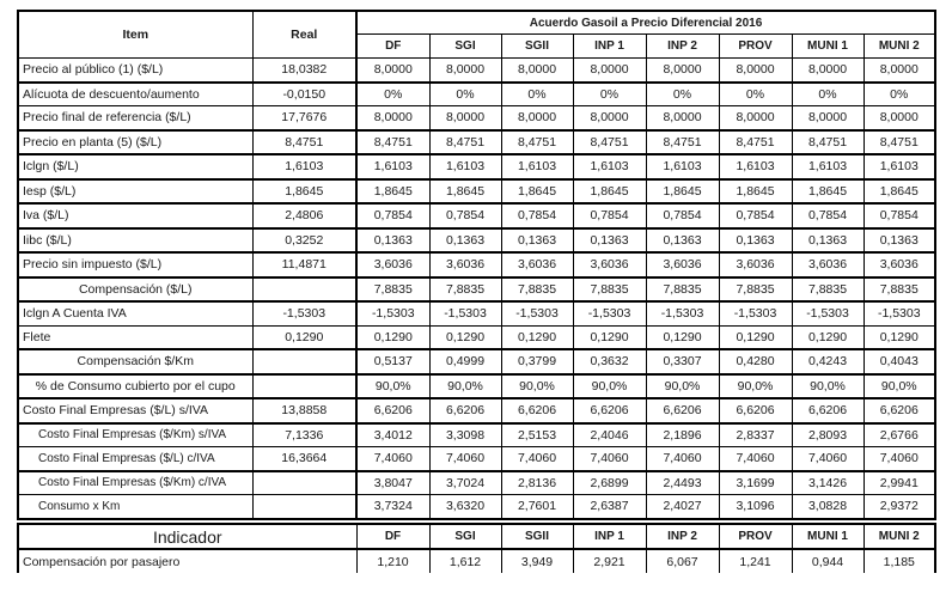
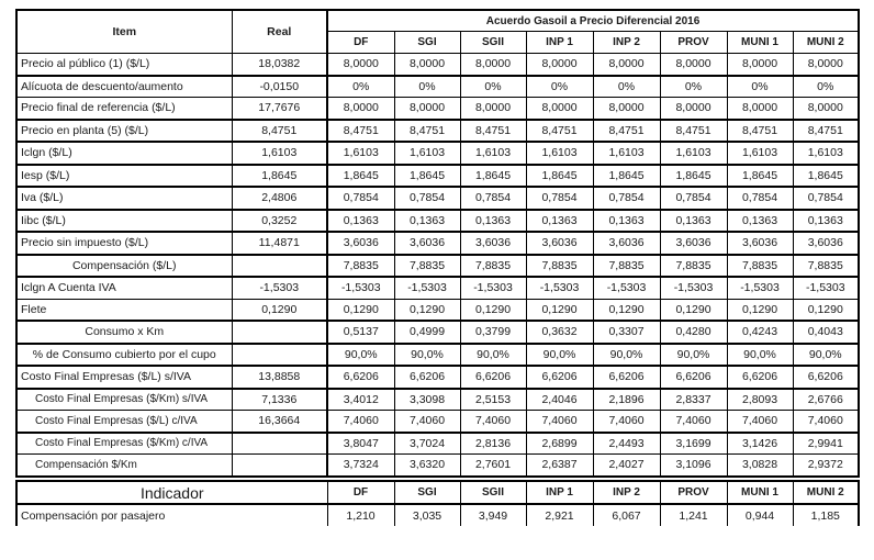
  Item	Real	Acuerdo Gasoil a Precio Diferencial 2016
  DF	SGI	SGII	INP 1	INP 2	PROV	MUNI 1	MUNI 2
  Precio al público (1) ($/L)	18,0382	8,0000	8,0000	8,0000	8,0000	8,0000	8,0000	8,0000	8,0000
  Alícuota de descuento/aumento	-0,0150	0%	0%	0%	0%	0%	0%	0%	0%
  Precio final de referencia ($/L)	17,7676	8,0000	8,0000	8,0000	8,0000	8,0000	8,0000	8,0000	8,0000
  Precio en planta (5) ($/L)	8,4751	8,4751	8,4751	8,4751	8,4751	8,4751	8,4751	8,4751	8,4751
  Iclgn ($/L)	1,6103	1,6103	1,6103	1,6103	1,6103	1,6103	1,6103	1,6103	1,6103
  Iesp ($/L)	1,8645	1,8645	1,8645	1,8645	1,8645	1,8645	1,8645	1,8645	1,8645
  Iva ($/L)	2,4806	0,7854	0,7854	0,7854	0,7854	0,7854	0,7854	0,7854	0,7854
  Iibc ($/L)	0,3252	0,1363	0,1363	0,1363	0,1363	0,1363	0,1363	0,1363	0,1363
  Precio sin impuesto ($/L)	11,4871	3,6036	3,6036	3,6036	3,6036	3,6036	3,6036	3,6036	3,6036
  Compensación ($/L)		7,8835	7,8835	7,8835	7,8835	7,8835	7,8835	7,8835	7,8835
  Iclgn A Cuenta IVA	-1,5303	-1,5303	-1,5303	-1,5303	-1,5303	-1,5303	-1,5303	-1,5303	-1,5303
  Flete	0,1290	0,1290	0,1290	0,1290	0,1290	0,1290	0,1290	0,1290	0,1290
- Compensación $/Km		0,5137	0,4999	0,3799	0,3632	0,3307	0,4280	0,4243	0,4043
+ Consumo x Km		0,5137	0,4999	0,3799	0,3632	0,3307	0,4280	0,4243	0,4043
  % de Consumo cubierto por el cupo		90,0%	90,0%	90,0%	90,0%	90,0%	90,0%	90,0%	90,0%
  Costo Final Empresas ($/L) s/IVA	13,8858	6,6206	6,6206	6,6206	6,6206	6,6206	6,6206	6,6206	6,6206
  Costo Final Empresas ($/Km) s/IVA	7,1336	3,4012	3,3098	2,5153	2,4046	2,1896	2,8337	2,8093	2,6766
  Costo Final Empresas ($/L) c/IVA	16,3664	7,4060	7,4060	7,4060	7,4060	7,4060	7,4060	7,4060	7,4060
  Costo Final Empresas ($/Km) c/IVA		3,8047	3,7024	2,8136	2,6899	2,4493	3,1699	3,1426	2,9941
- Consumo x Km		3,7324	3,6320	2,7601	2,6387	2,4027	3,1096	3,0828	2,9372
+ Compensación $/Km		3,7324	3,6320	2,7601	2,6387	2,4027	3,1096	3,0828	2,9372
  Indicador	DF	SGI	SGII	INP 1	INP 2	PROV	MUNI 1	MUNI 2
- Compensación por pasajero	1,210	1,612	3,949	2,921	6,067	1,241	0,944	1,185
+ Compensación por pasajero	1,210	3,035	3,949	2,921	6,067	1,241	0,944	1,185
